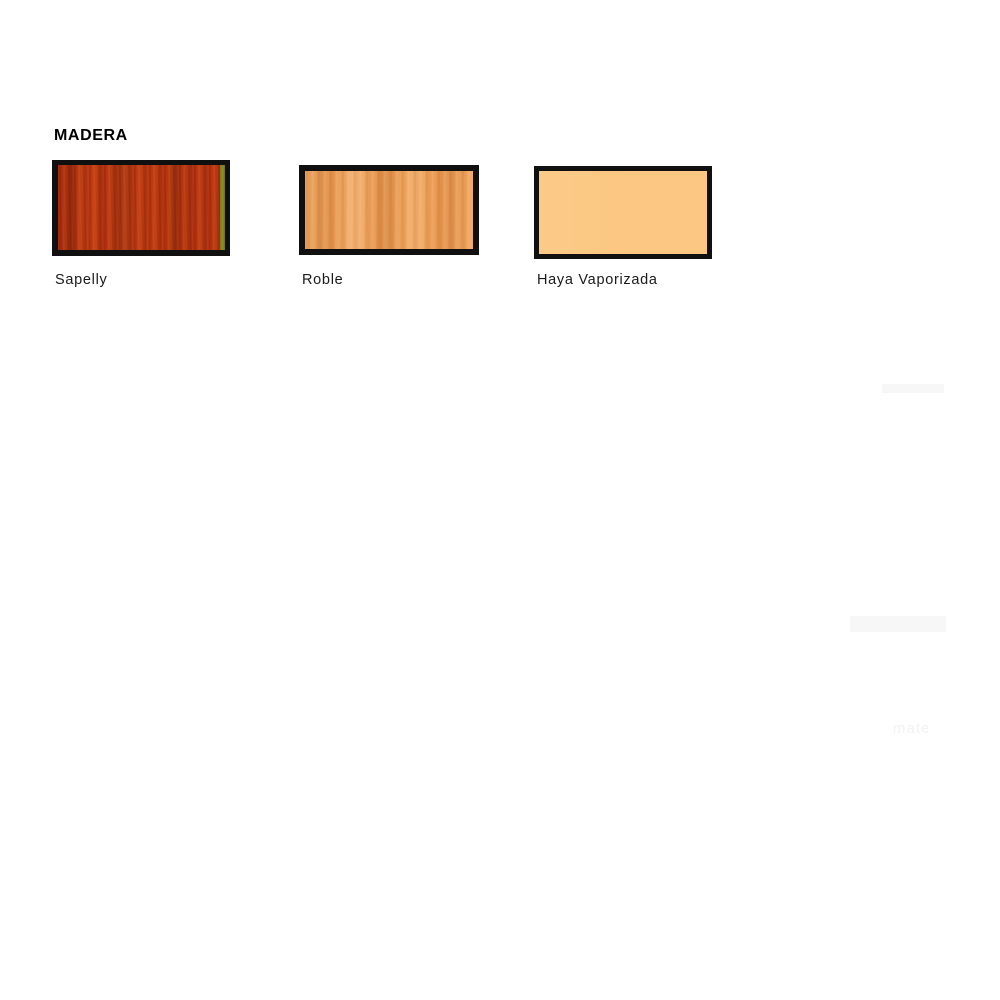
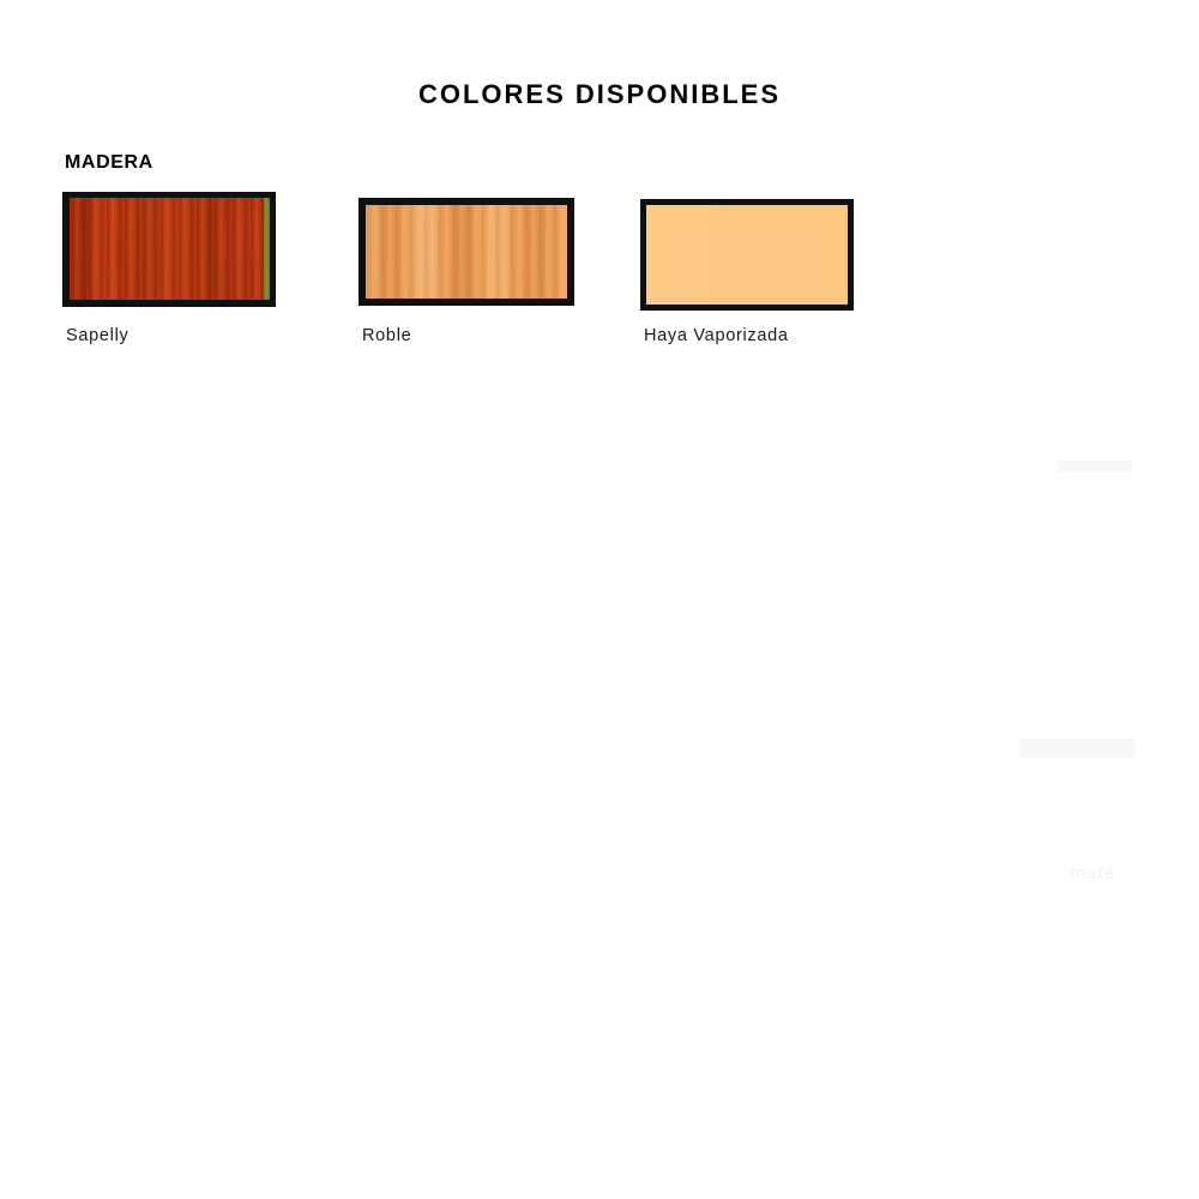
+ COLORES DISPONIBLES
  MADERA
  Sapelly
  Roble
  Haya Vaporizada
